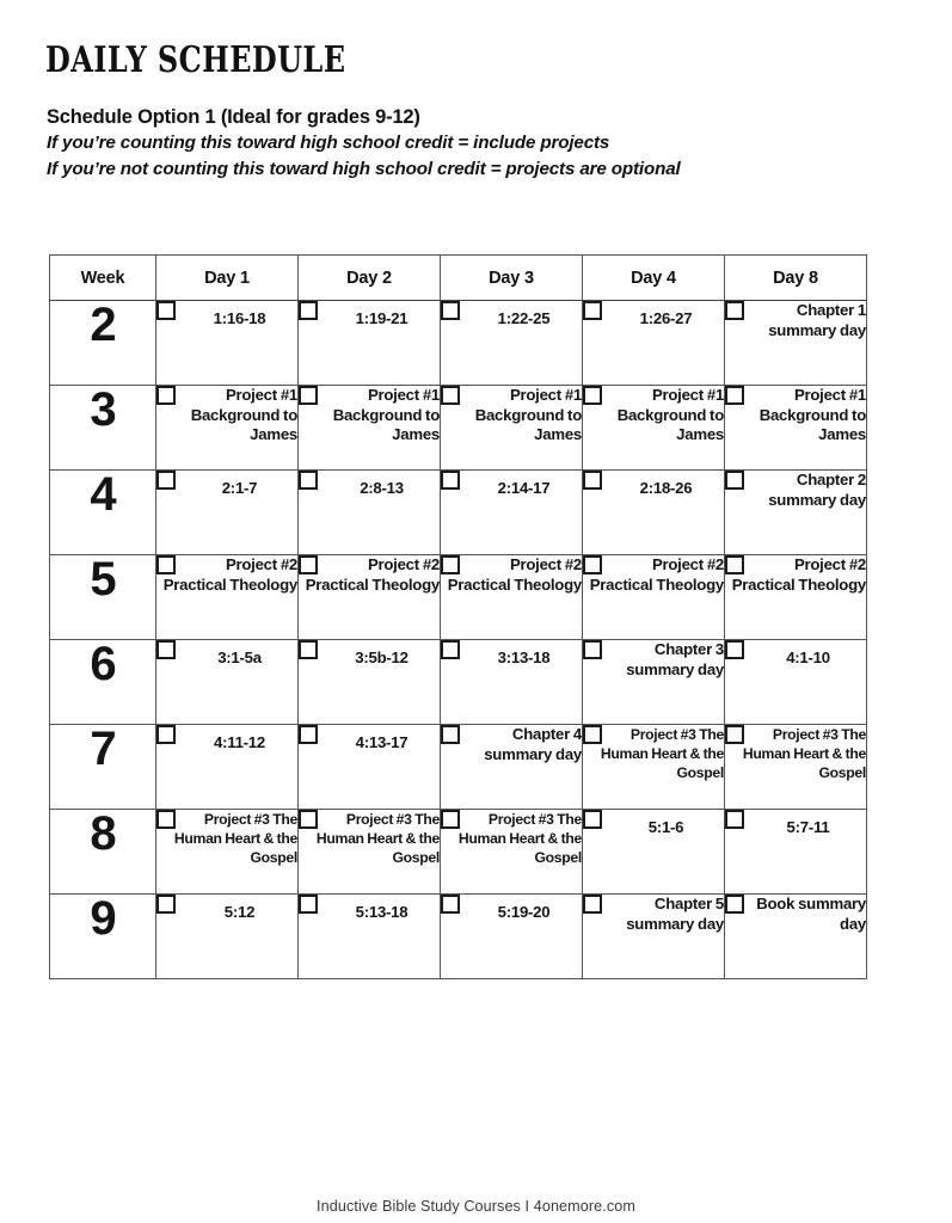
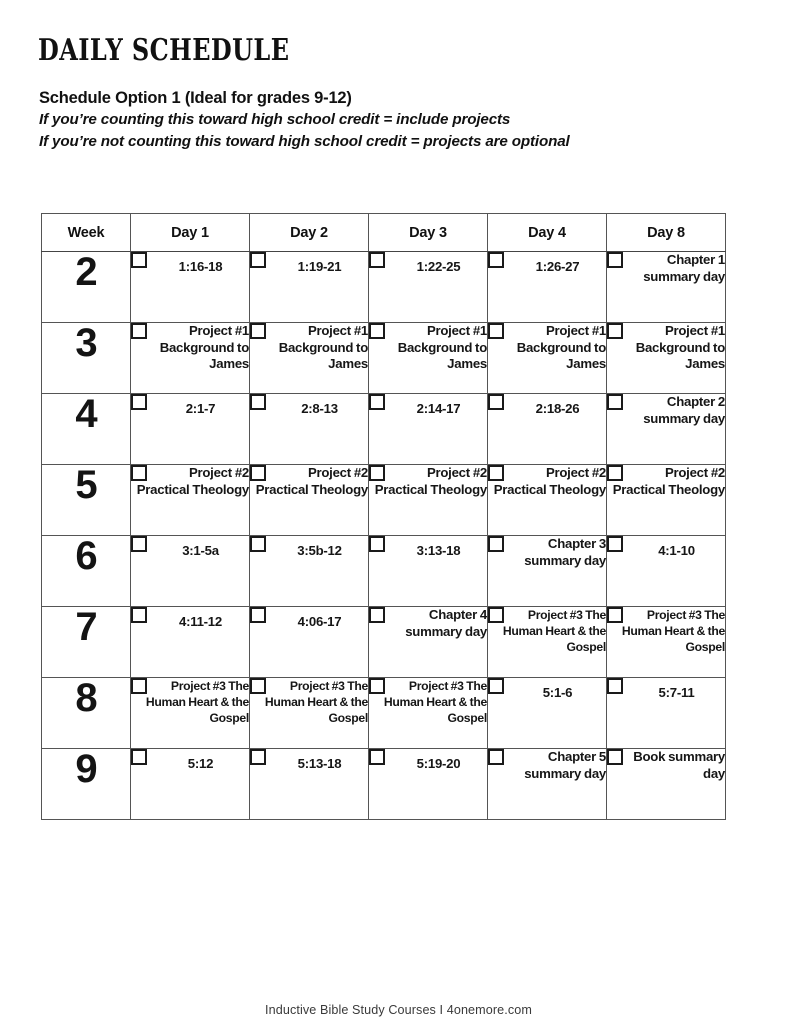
  DAILY SCHEDULE
  Schedule Option 1 (Ideal for grades 9-12)
  If you’re counting this toward high school credit = include projects
  If you’re not counting this toward high school credit = projects are optional
  Week	Day 1	Day 2	Day 3	Day 4	Day 8
  2	1:16-18	1:19-21	1:22-25	1:26-27	Chapter 1 summary day
  3	Project #1 Background to James	Project #1 Background to James	Project #1 Background to James	Project #1 Background to James	Project #1 Background to James
  4	2:1-7	2:8-13	2:14-17	2:18-26	Chapter 2 summary day
  5	Project #2 Practical Theology	Project #2 Practical Theology	Project #2 Practical Theology	Project #2 Practical Theology	Project #2 Practical Theology
  6	3:1-5a	3:5b-12	3:13-18	Chapter 3 summary day	4:1-10
- 7	4:11-12	4:13-17	Chapter 4 summary day	Project #3 The Human Heart & the Gospel	Project #3 The Human Heart & the Gospel
+ 7	4:11-12	4:06-17	Chapter 4 summary day	Project #3 The Human Heart & the Gospel	Project #3 The Human Heart & the Gospel
  8	Project #3 The Human Heart & the Gospel	Project #3 The Human Heart & the Gospel	Project #3 The Human Heart & the Gospel	5:1-6	5:7-11
  9	5:12	5:13-18	5:19-20	Chapter 5 summary day	Book summary day
  Inductive Bible Study Courses I 4onemore.com
